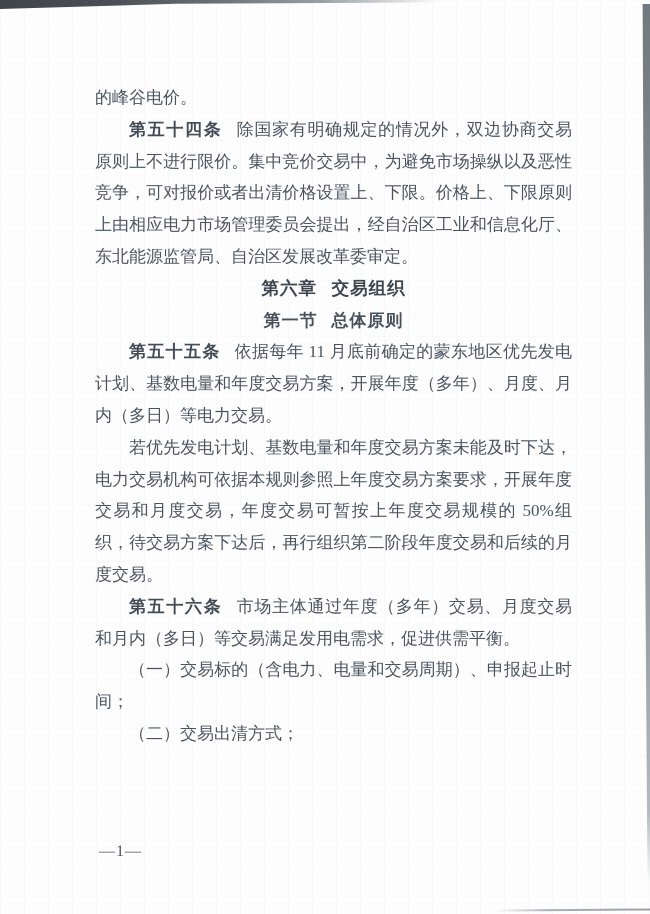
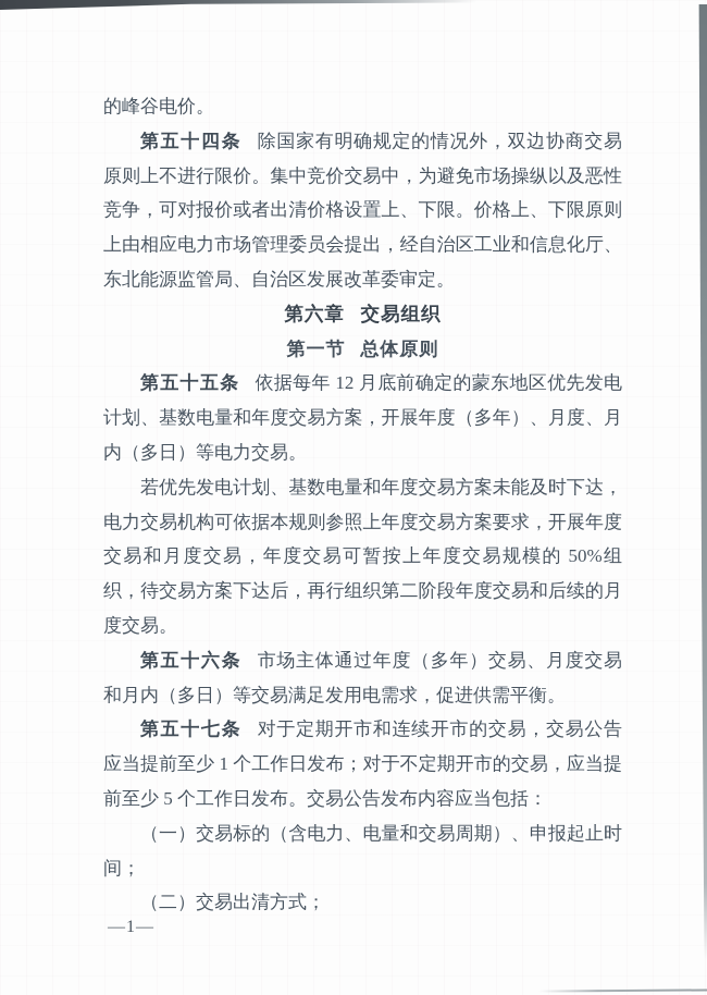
  的峰谷电价。
  第五十四条 除国家有明确规定的情况外，双边协商交易原则上不进行限价。集中竞价交易中，为避免市场操纵以及恶性竞争，可对报价或者出清价格设置上、下限。价格上、下限原则上由相应电力市场管理委员会提出，经自治区工业和信息化厅、东北能源监管局、自治区发展改革委审定。
  第六章 交易组织
  第一节 总体原则
- 第五十五条 依据每年 11 月底前确定的蒙东地区优先发电计划、基数电量和年度交易方案，开展年度（多年）、月度、月内（多日）等电力交易。
+ 第五十五条 依据每年 12 月底前确定的蒙东地区优先发电计划、基数电量和年度交易方案，开展年度（多年）、月度、月内（多日）等电力交易。
  若优先发电计划、基数电量和年度交易方案未能及时下达，电力交易机构可依据本规则参照上年度交易方案要求，开展年度交易和月度交易，年度交易可暂按上年度交易规模的 50%组织，待交易方案下达后，再行组织第二阶段年度交易和后续的月度交易。
  第五十六条 市场主体通过年度（多年）交易、月度交易和月内（多日）等交易满足发用电需求，促进供需平衡。
+ 第五十七条 对于定期开市和连续开市的交易，交易公告应当提前至少 1 个工作日发布；对于不定期开市的交易，应当提前至少 5 个工作日发布。交易公告发布内容应当包括：
  （一）交易标的（含电力、电量和交易周期）、申报起止时间；
  （二）交易出清方式；
  —1—
